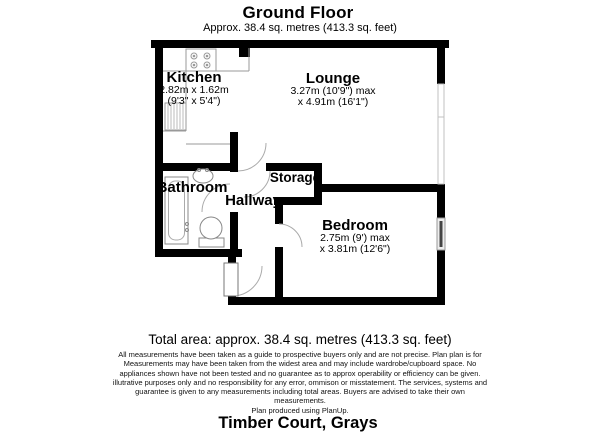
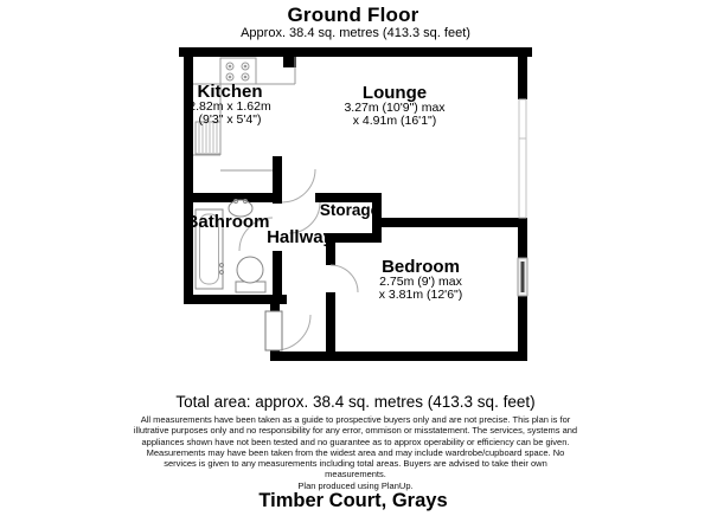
  Ground Floor
  Approx. 38.4 sq. metres (413.3 sq. feet)
  Kitchen
  2.82m x 1.62m
  (9'3" x 5'4")
  Lounge
  3.27m (10'9") max
  x 4.91m (16'1")
  Bathroom
  Hallway
  Storage
  Bedroom
  2.75m (9') max
  x 3.81m (12'6")
  Total area: approx. 38.4 sq. metres (413.3 sq. feet)
- All measurements have been taken as a guide to prospective buyers only and are not precise. Plan plan is for
+ All measurements have been taken as a guide to prospective buyers only and are not precise. This plan is for
- Measurements may have been taken from the widest area and may include wardrobe/cupboard space. No
+ illutrative purposes only and no responsibility for any error, ommison or misstatement. The services, systems and
  appliances shown have not been tested and no guarantee as to approx operability or efficiency can be given.
- illutrative purposes only and no responsibility for any error, ommison or misstatement. The services, systems and
+ Measurements may have been taken from the widest area and may include wardrobe/cupboard space. No
- guarantee is given to any measurements including total areas. Buyers are advised to take their own
+ services is given to any measurements including total areas. Buyers are advised to take their own
  measurements.
  Plan produced using PlanUp.
  Timber Court, Grays
